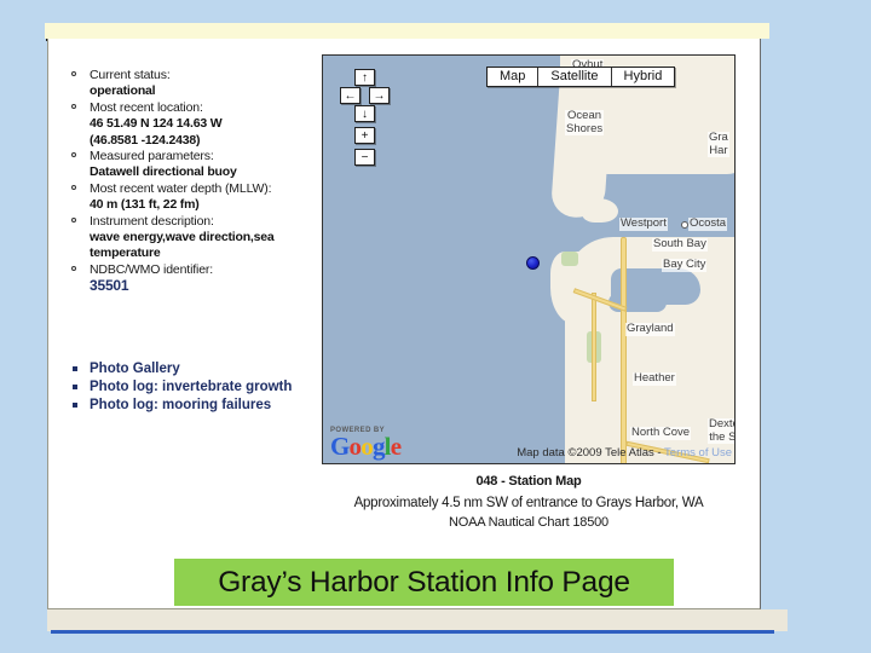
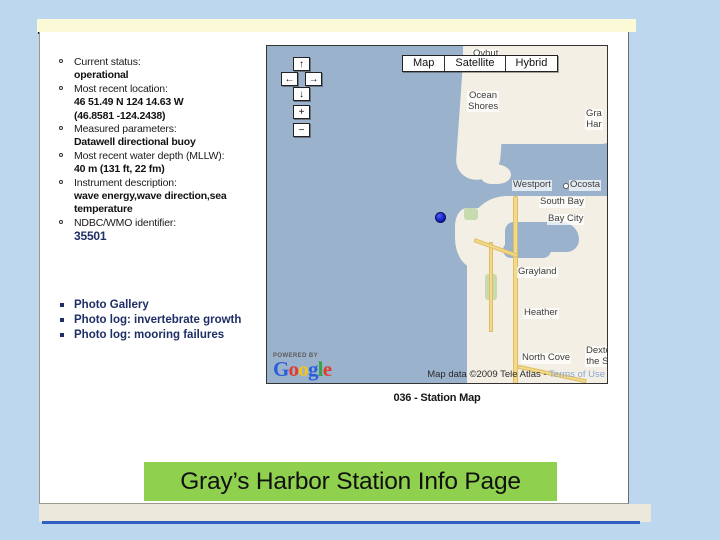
  Current status:
  operational
  Most recent location:
  46 51.49 N 124 14.63 W
  (46.8581 -124.2438)
  Measured parameters:
  Datawell directional buoy
  Most recent water depth (MLLW):
  40 m (131 ft, 22 fm)
  Instrument description:
  wave energy,wave direction,sea temperature
  NDBC/WMO identifier:
  35501
  Photo Gallery
  Photo log: invertebrate growth
  Photo log: mooring failures
  Oyhut
  Ocean
  Shores
  Gra
  Har
  Westport
  Ocosta
  South Bay
  Bay City
  Grayland
  Heather
  North Cove
  the S
  ↑
  ←
  →
  ↓
  +
  −
  Map
  Satellite
  Hybrid
  Google
  Map data ©2009 Tele Atlas - Terms of Use
- 048 - Station Map
+ 036 - Station Map
- Approximately 4.5 nm SW of entrance to Grays Harbor, WA
- NOAA Nautical Chart 18500
  Gray’s Harbor Station Info Page
